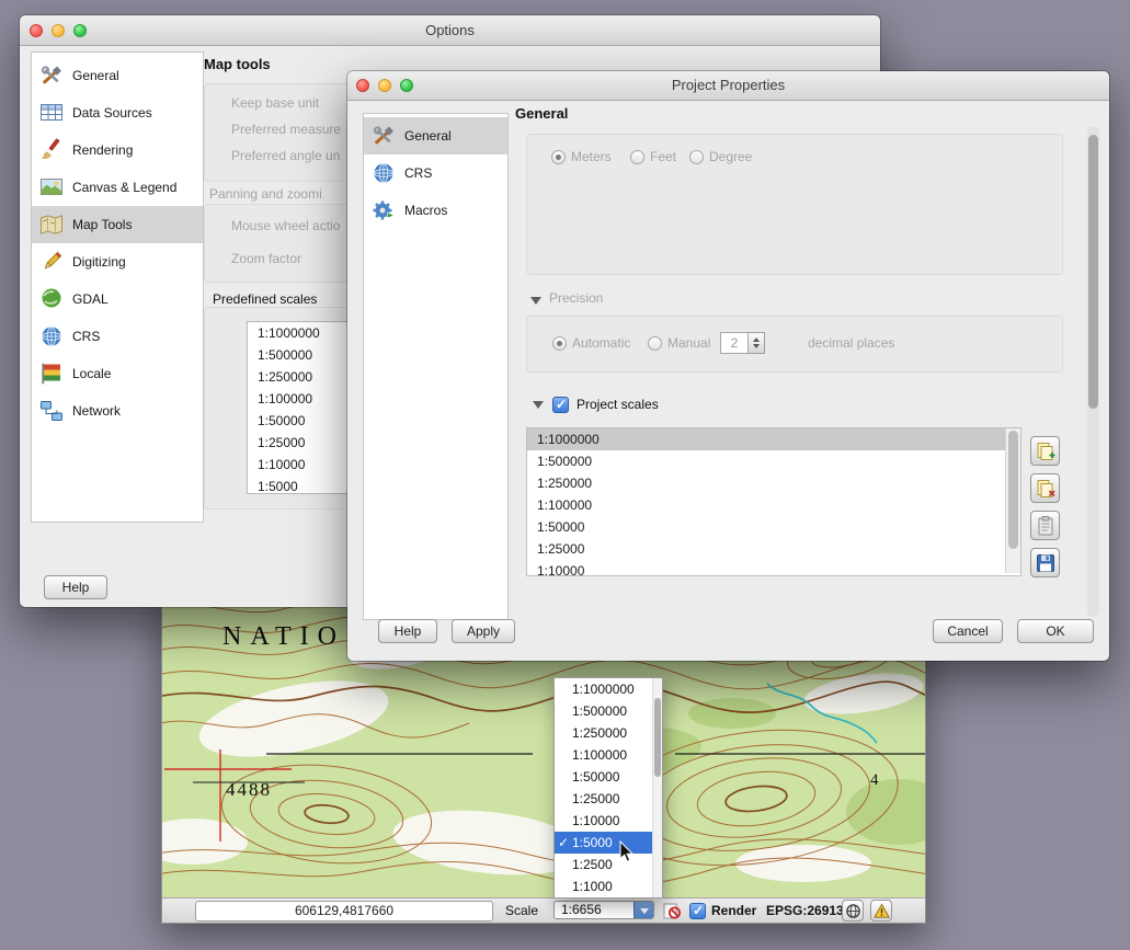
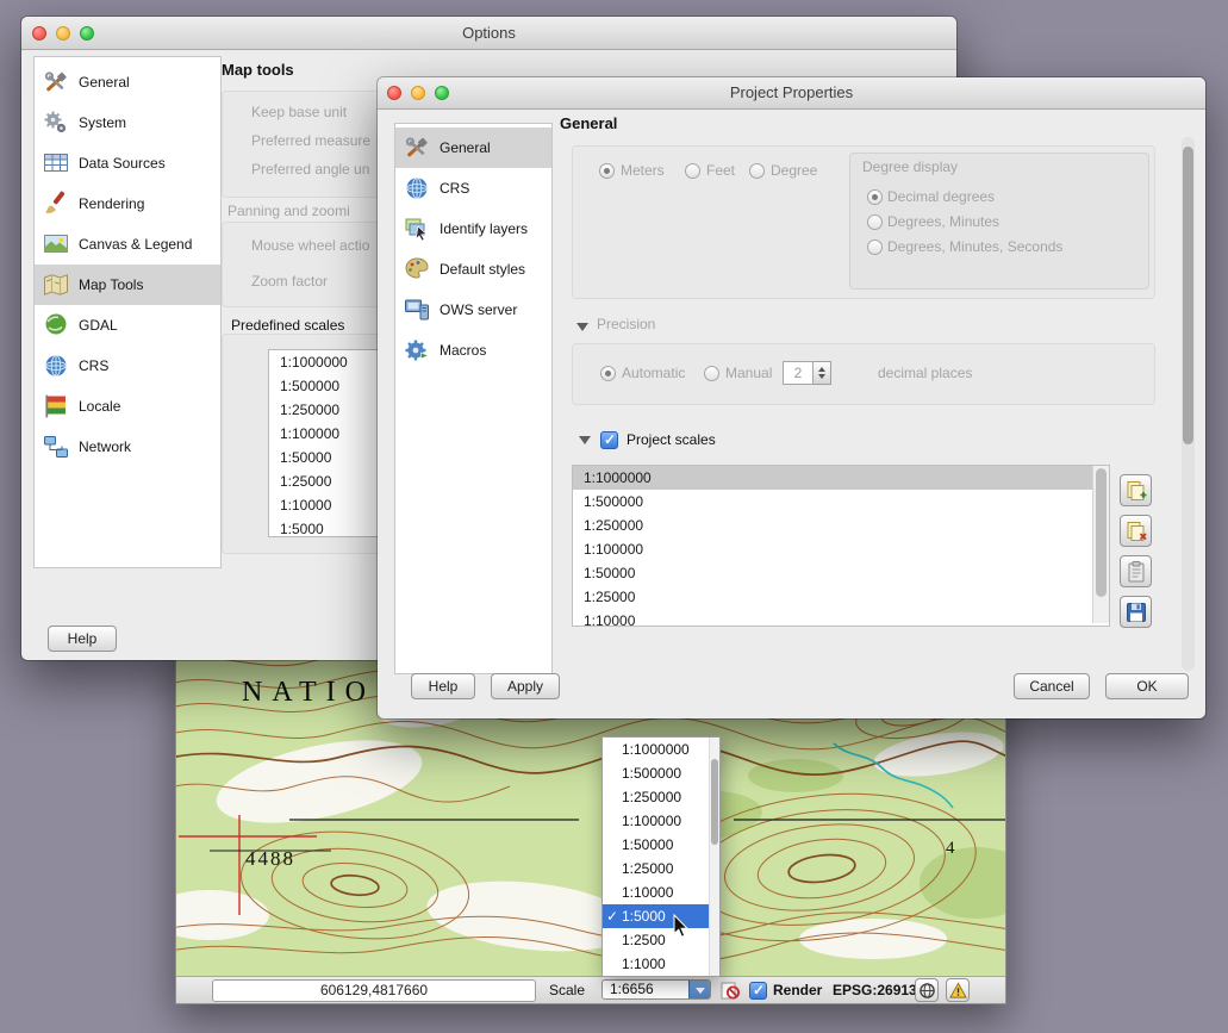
  NATIO
  4488
  4
  606129,4817660
  Scale
  1:6656
  Render
  EPSG:26913
  Options
  General
+ System
  Data Sources
  Rendering
  Canvas & Legend
  Map Tools
- Digitizing
  GDAL
  CRS
  Locale
  Network
  Map tools
  Keep base unit
  Preferred measure
  Preferred angle un
  Panning and zoomi
  Mouse wheel actio
  Zoom factor
  Predefined scales
  1:1000000
  1:500000
  1:250000
  1:100000
  1:50000
  1:25000
  1:10000
  1:5000
  Help
  Project Properties
  General
  CRS
+ Identify layers
+ Default styles
+ OWS server
  Macros
  General
  Meters
  Feet
  Degree
+ Degree display
+ Decimal degrees
+ Degrees, Minutes
+ Degrees, Minutes, Seconds
  Precision
  Automatic
  Manual
  2
  decimal places
  Project scales
  1:1000000
  1:500000
  1:250000
  1:100000
  1:50000
  1:25000
  1:10000
  Help
  Apply
  Cancel
  OK
  1:1000000
  1:500000
  1:250000
  1:100000
  1:50000
  1:25000
  1:10000
  1:5000
  1:2500
  1:1000
